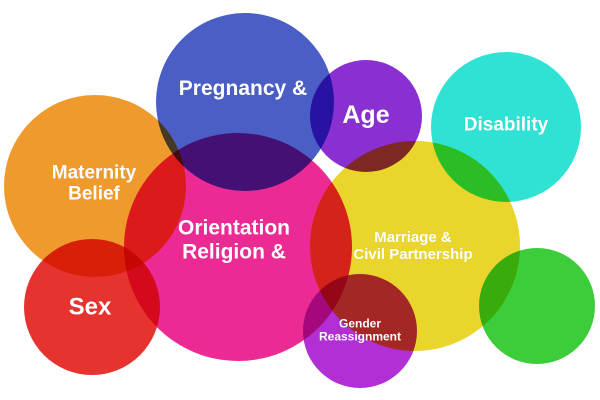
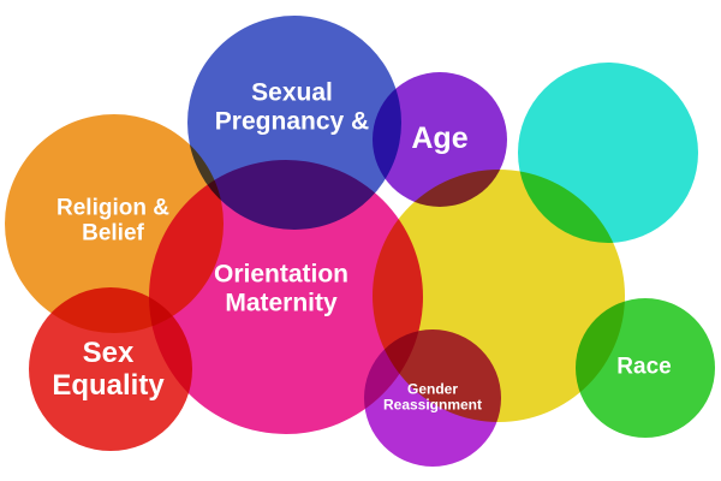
+ Sexual
  Pregnancy &
  Age
- Disability
- Maternity
+ Religion &
  Belief
  Orientation
- Religion &
+ Maternity
- Marriage &
- Civil Partnership
  Sex
+ Equality
  Gender
  Reassignment
+ Race
